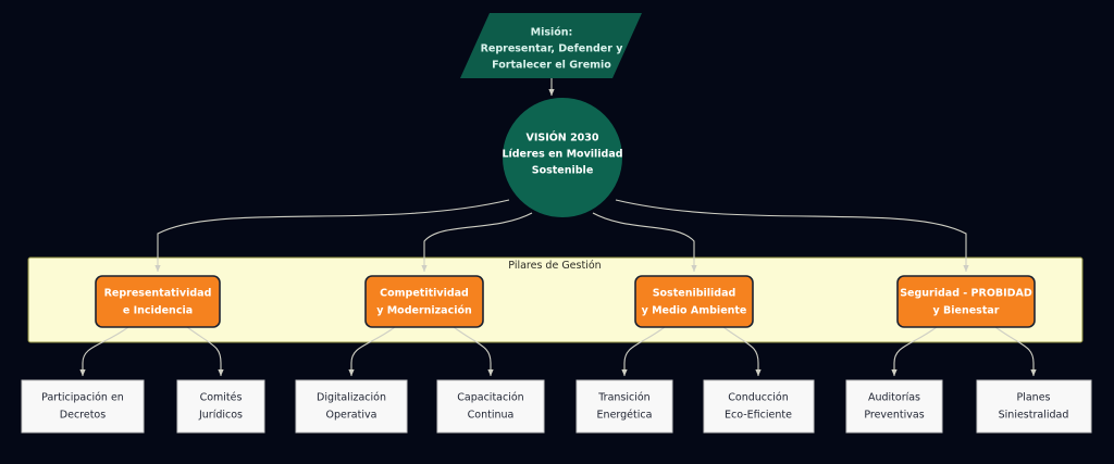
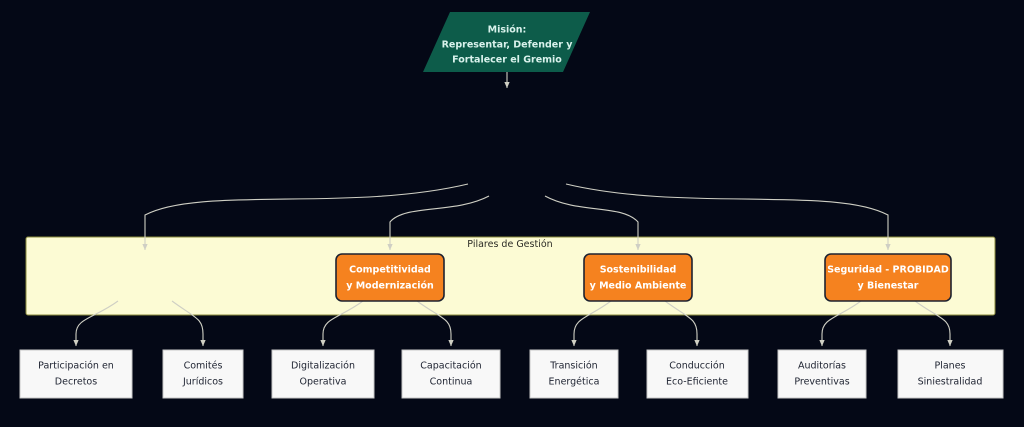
  Pilares de Gestión
  Misión:
  Representar, Defender y
  Fortalecer el Gremio
- VISIÓN 2030
- Líderes en Movilidad
- Sostenible
- Representatividad
- e Incidencia
  Competitividad
  y Modernización
  Sostenibilidad
  y Medio Ambiente
  Seguridad - PROBIDAD
  y Bienestar
  Participación en
  Decretos
  Comités
  Jurídicos
  Digitalización
  Operativa
  Capacitación
  Continua
  Transición
  Energética
  Conducción
  Eco-Eficiente
  Auditorías
  Preventivas
  Planes
  Siniestralidad
